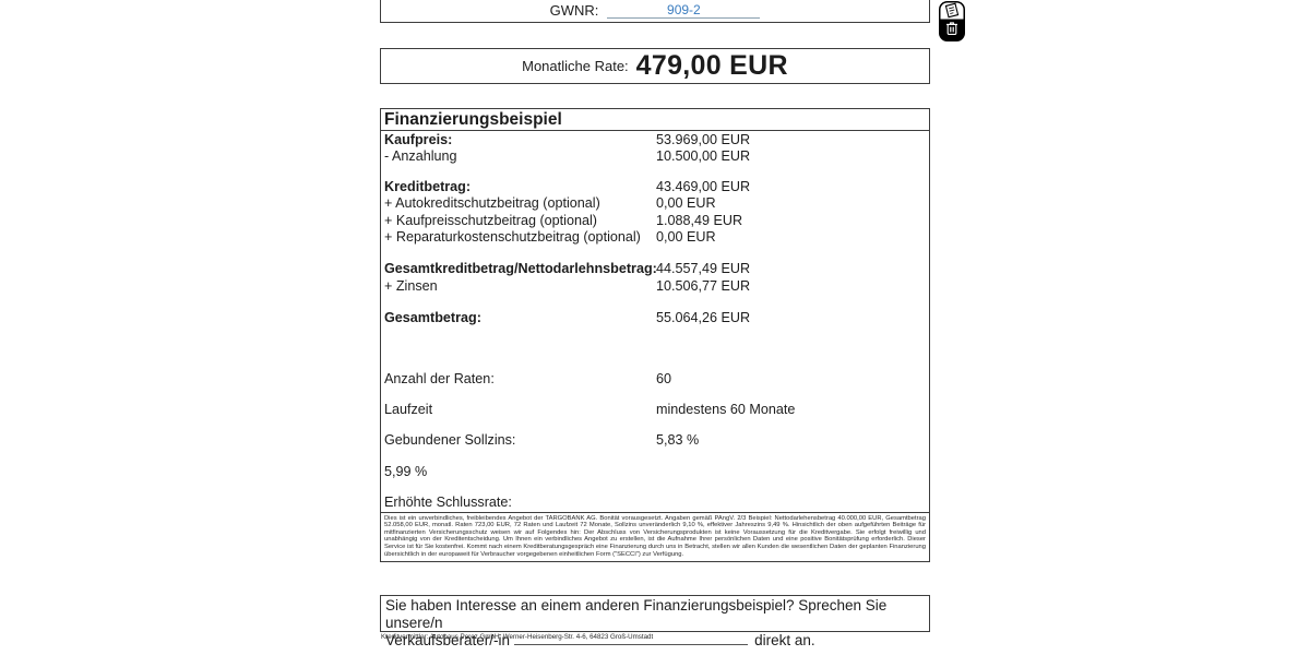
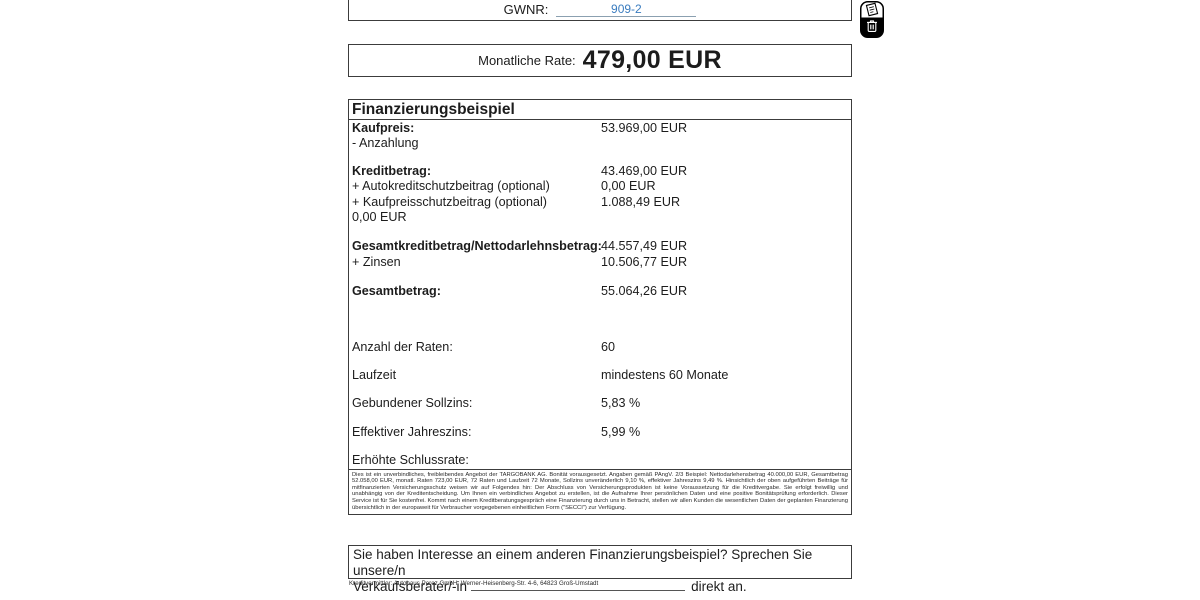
  GWNR:
  909-2
  Monatliche Rate:
  479,00 EUR
  Finanzierungsbeispiel
  Kaufpreis:
  53.969,00 EUR
  - Anzahlung
- 10.500,00 EUR
  Kreditbetrag:
  43.469,00 EUR
  + Autokreditschutzbeitrag (optional)
  0,00 EUR
  + Kaufpreisschutzbeitrag (optional)
  1.088,49 EUR
- + Reparaturkostenschutzbeitrag (optional)
  0,00 EUR
  Gesamtkreditbetrag/Nettodarlehnsbetrag:
  44.557,49 EUR
  + Zinsen
  10.506,77 EUR
  Gesamtbetrag:
  55.064,26 EUR
  Anzahl der Raten:
  60
  Laufzeit
  mindestens 60 Monate
  Gebundener Sollzins:
  5,83 %
+ Effektiver Jahreszins:
  5,99 %
  Erhöhte Schlussrate:
  Sie haben Interesse an einem anderen Finanzierungsbeispiel? Sprechen Sie unsere/n
  Verkaufsberater/-in direkt an.
